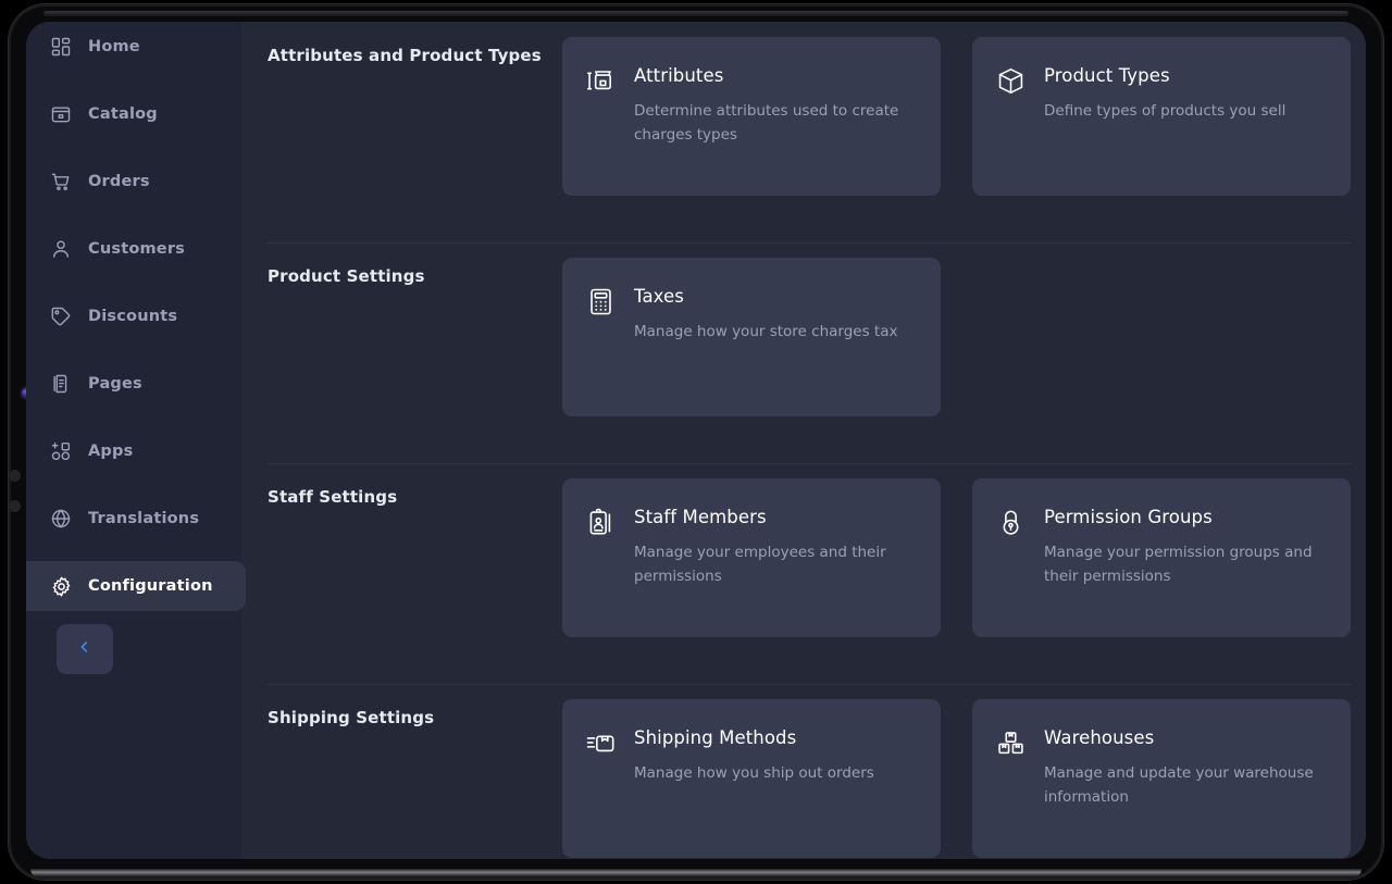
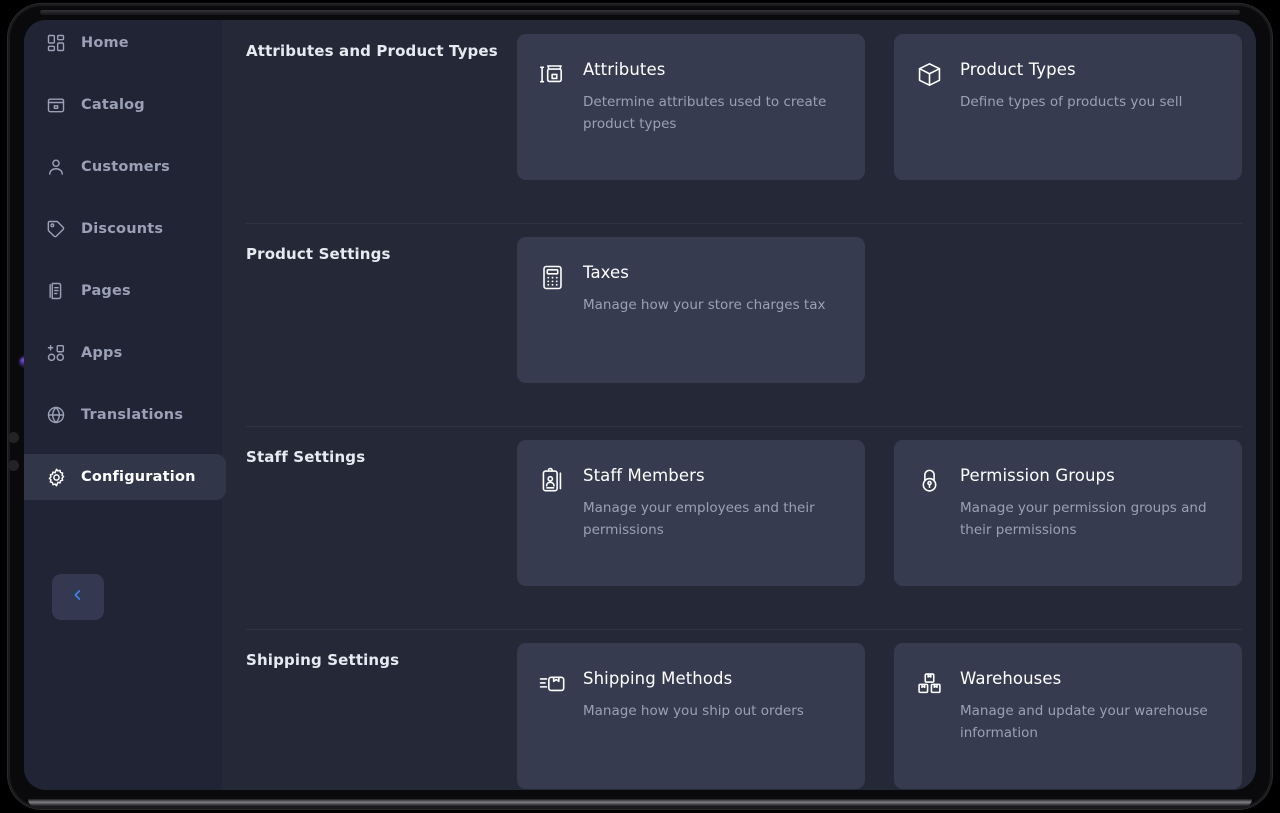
  Home
  Catalog
- Orders
  Customers
  Discounts
  Pages
  Apps
  Translations
  Configuration
  Attributes and Product Types
  Attributes
- Determine attributes used to create charges types
+ Determine attributes used to create product types
  Product Types
  Define types of products you sell
  Product Settings
  Taxes
  Manage how your store charges tax
  Staff Settings
  Staff Members
  Manage your employees and their permissions
  Permission Groups
  Manage your permission groups and their permissions
  Shipping Settings
  Shipping Methods
  Manage how you ship out orders
  Warehouses
  Manage and update your warehouse information
